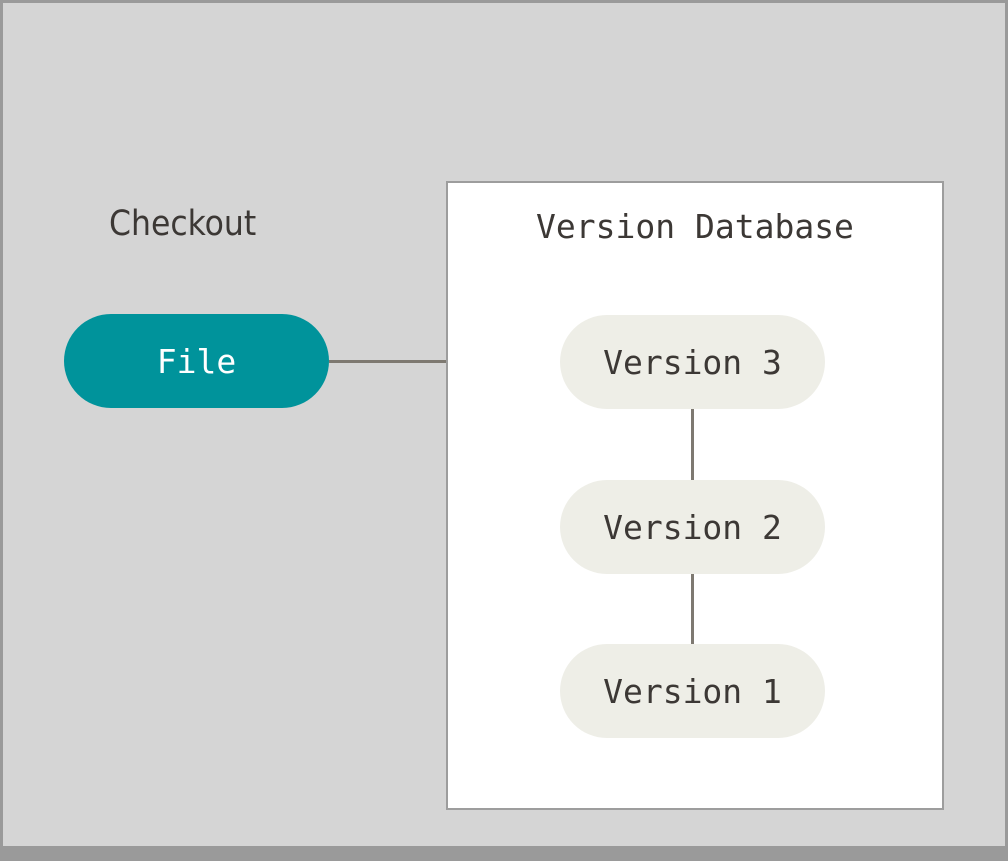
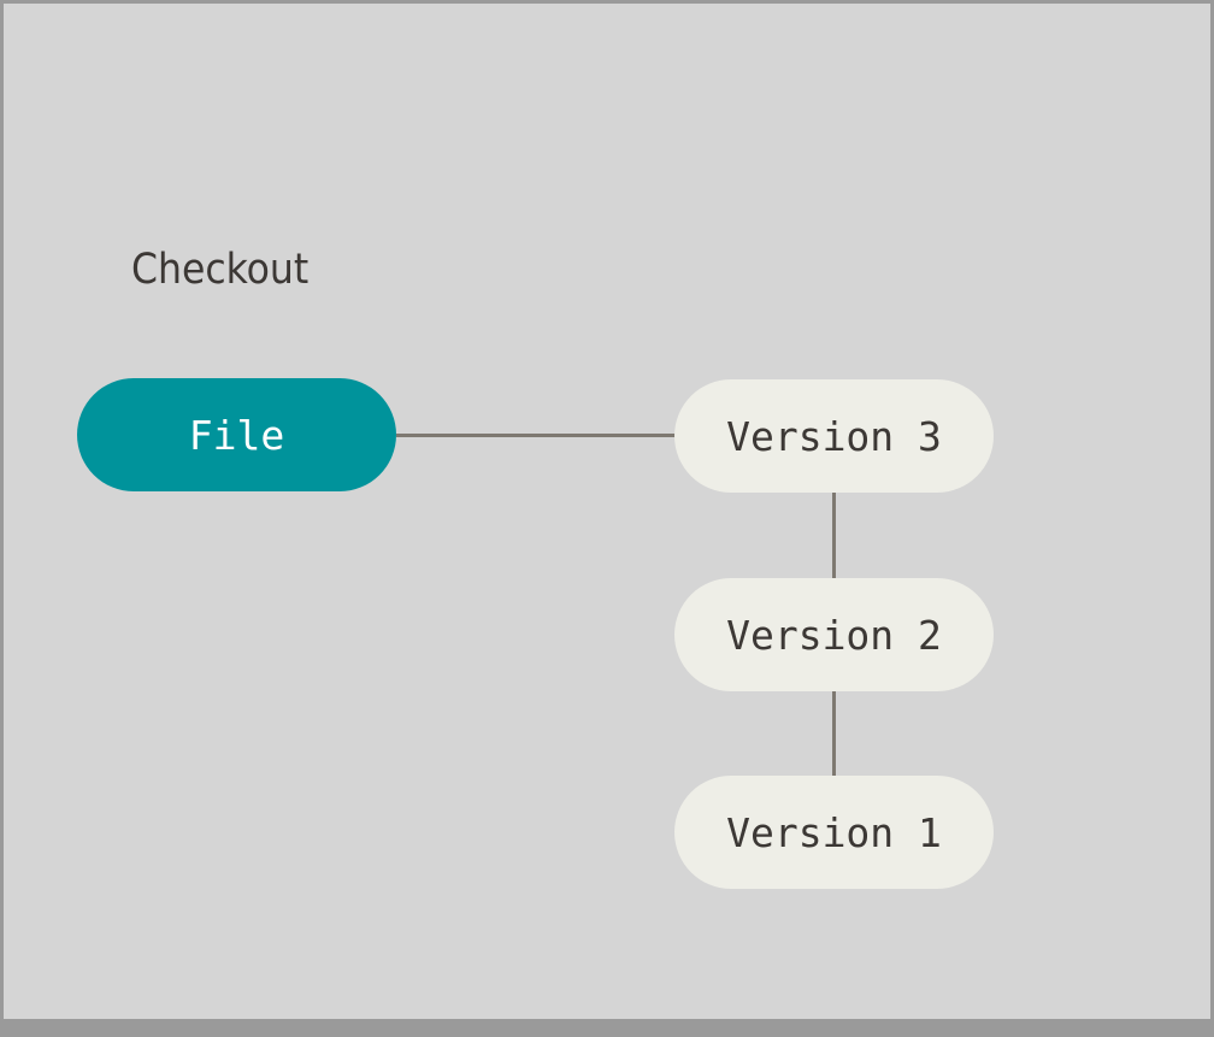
  Checkout
  File
- Version Database
  Version 3
  Version 2
  Version 1
